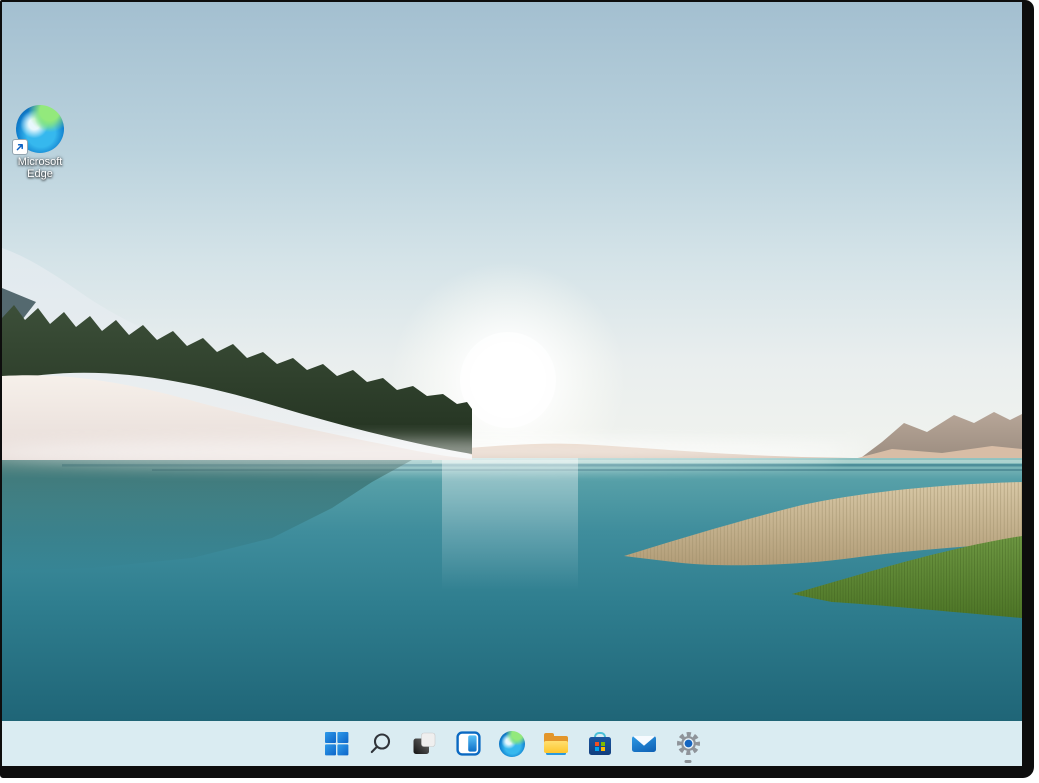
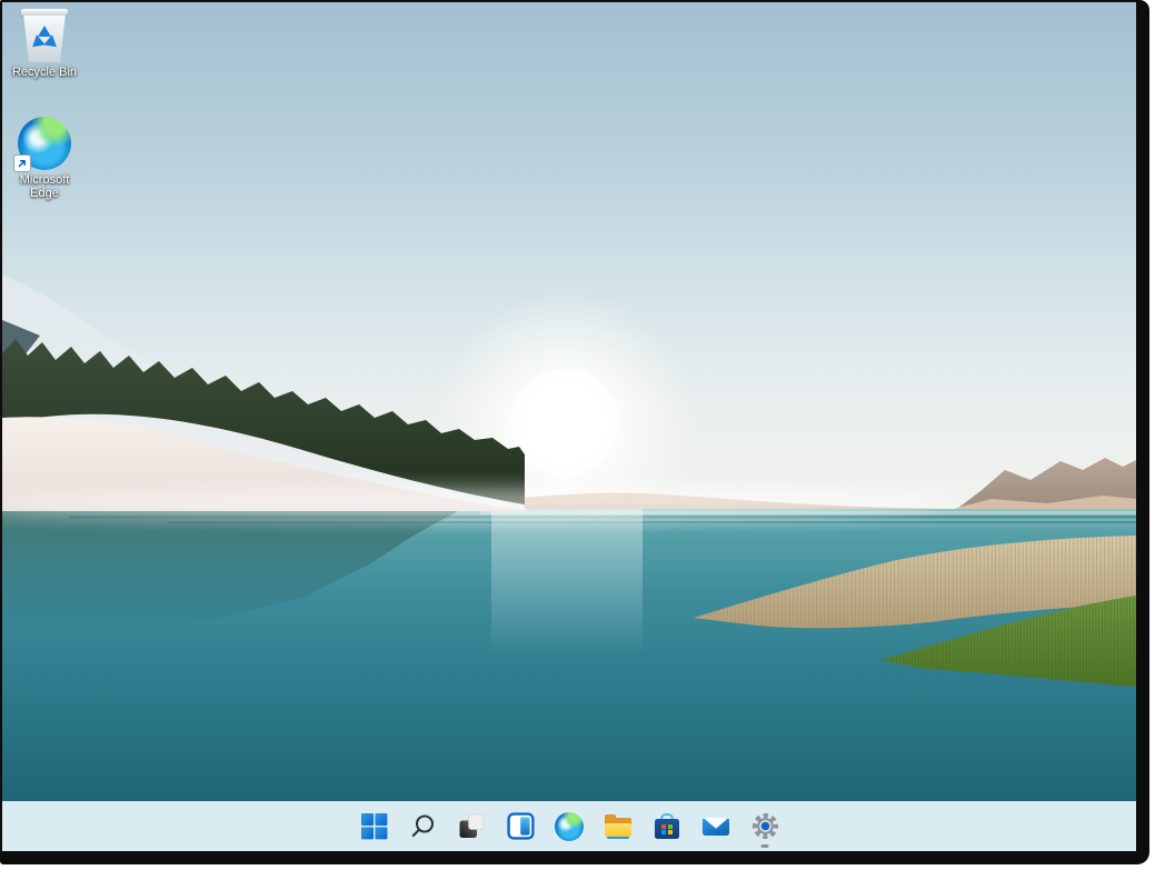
+ Recycle Bin
  Microsoft Edge
